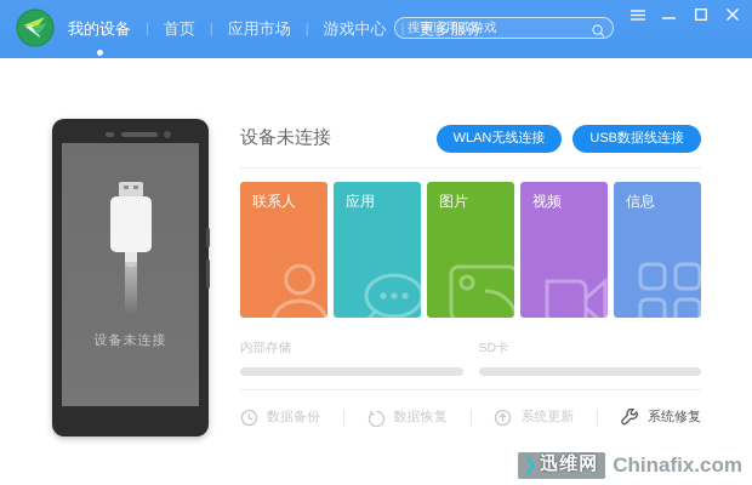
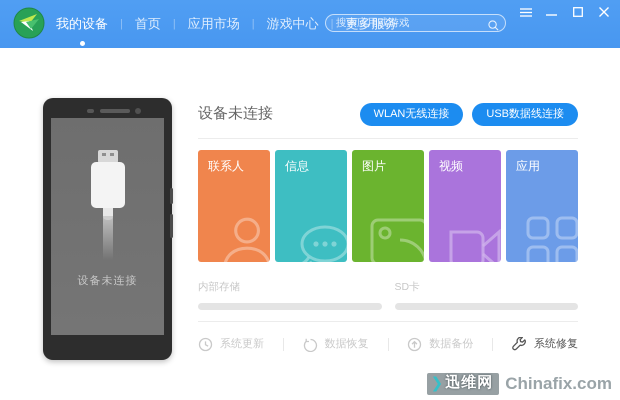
  我的设备
  |
  首页
  |
  应用市场
  |
  游戏中心
  |
  更多服务
  搜索应用或游戏
  设备未连接
  设备未连接
  WLAN无线连接
  USB数据线连接
  联系人
- 应用
+ 信息
  图片
  视频
- 信息
+ 应用
  内部存储
  SD卡
- 数据备份
+ 系统更新
  数据恢复
- 系统更新
+ 数据备份
  系统修复
  ❯
  迅维网
  Chinafix.com
